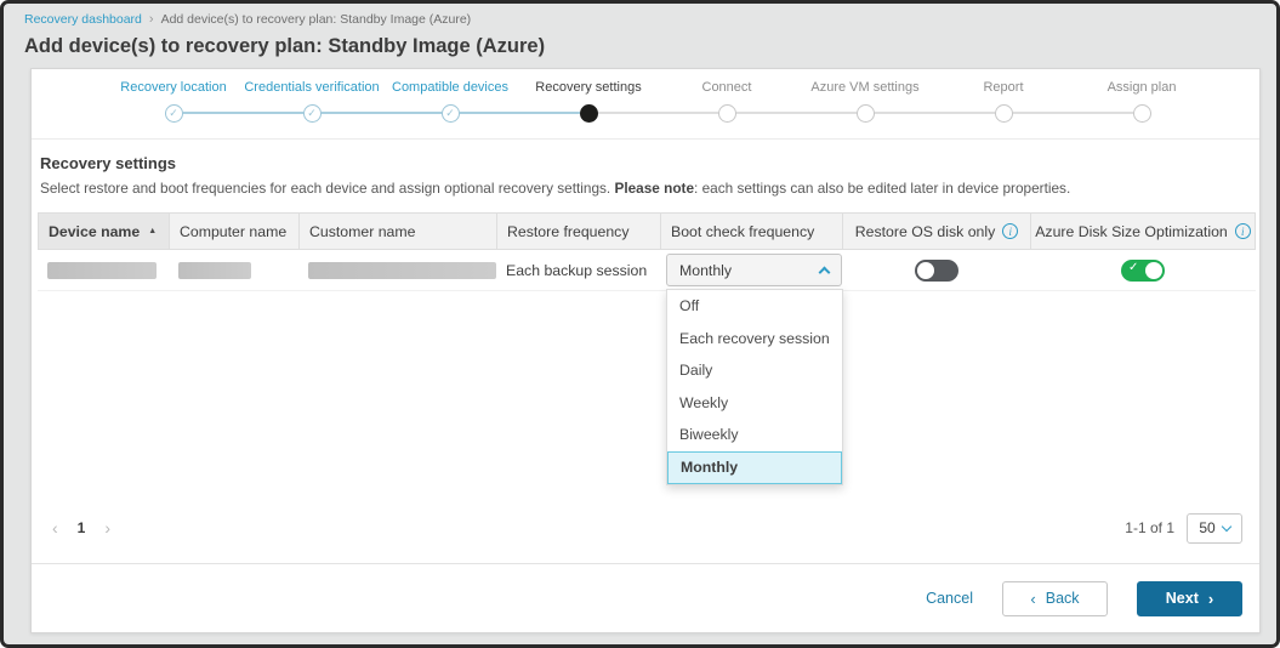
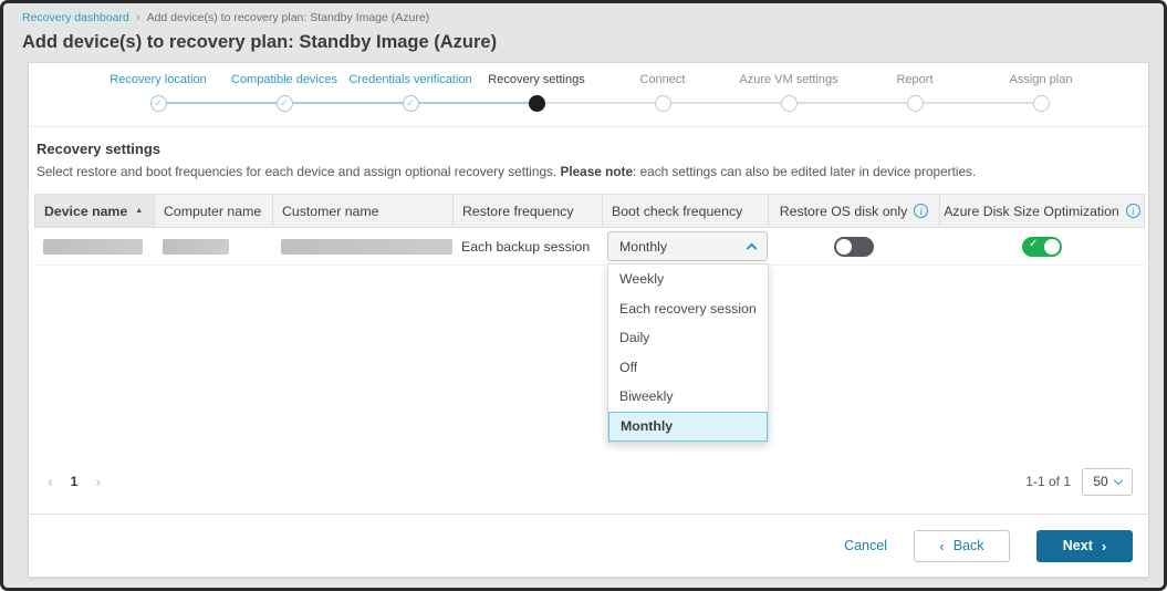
  Recovery dashboard
  ›
  Add device(s) to recovery plan: Standby Image (Azure)
  Add device(s) to recovery plan: Standby Image (Azure)
  Recovery location
  ✓
- Credentials verification
+ Compatible devices
  ✓
- Compatible devices
+ Credentials verification
  ✓
  Recovery settings
  Connect
  Azure VM settings
  Report
  Assign plan
  Recovery settings
  Select restore and boot frequencies for each device and assign optional recovery settings. Please note: each settings can also be edited later in device properties.
  Device name
  Computer name
  Customer name
  Restore frequency
  Boot check frequency
  Restore OS disk only
  i
  Azure Disk Size Optimization
  i
  Each backup session
  Monthly
- Off
+ Weekly
  Each recovery session
  Daily
- Weekly
+ Off
  Biweekly
  Monthly
  ✓
  ‹
  1
  ›
  1-1 of 1
  50
  Cancel
  ‹
  Back
  Next
  ›
